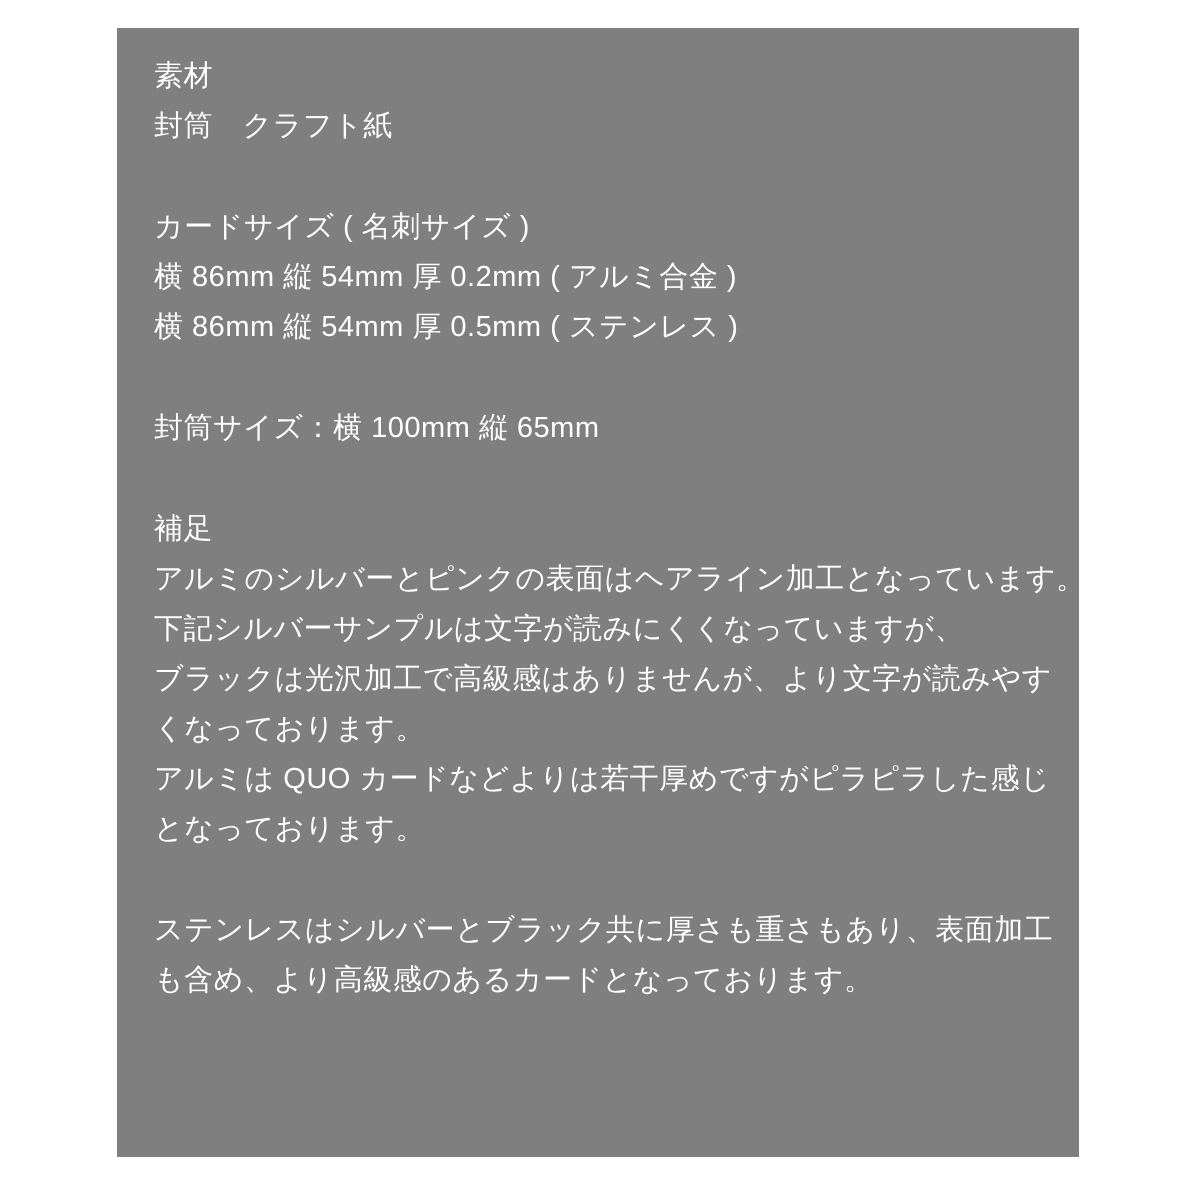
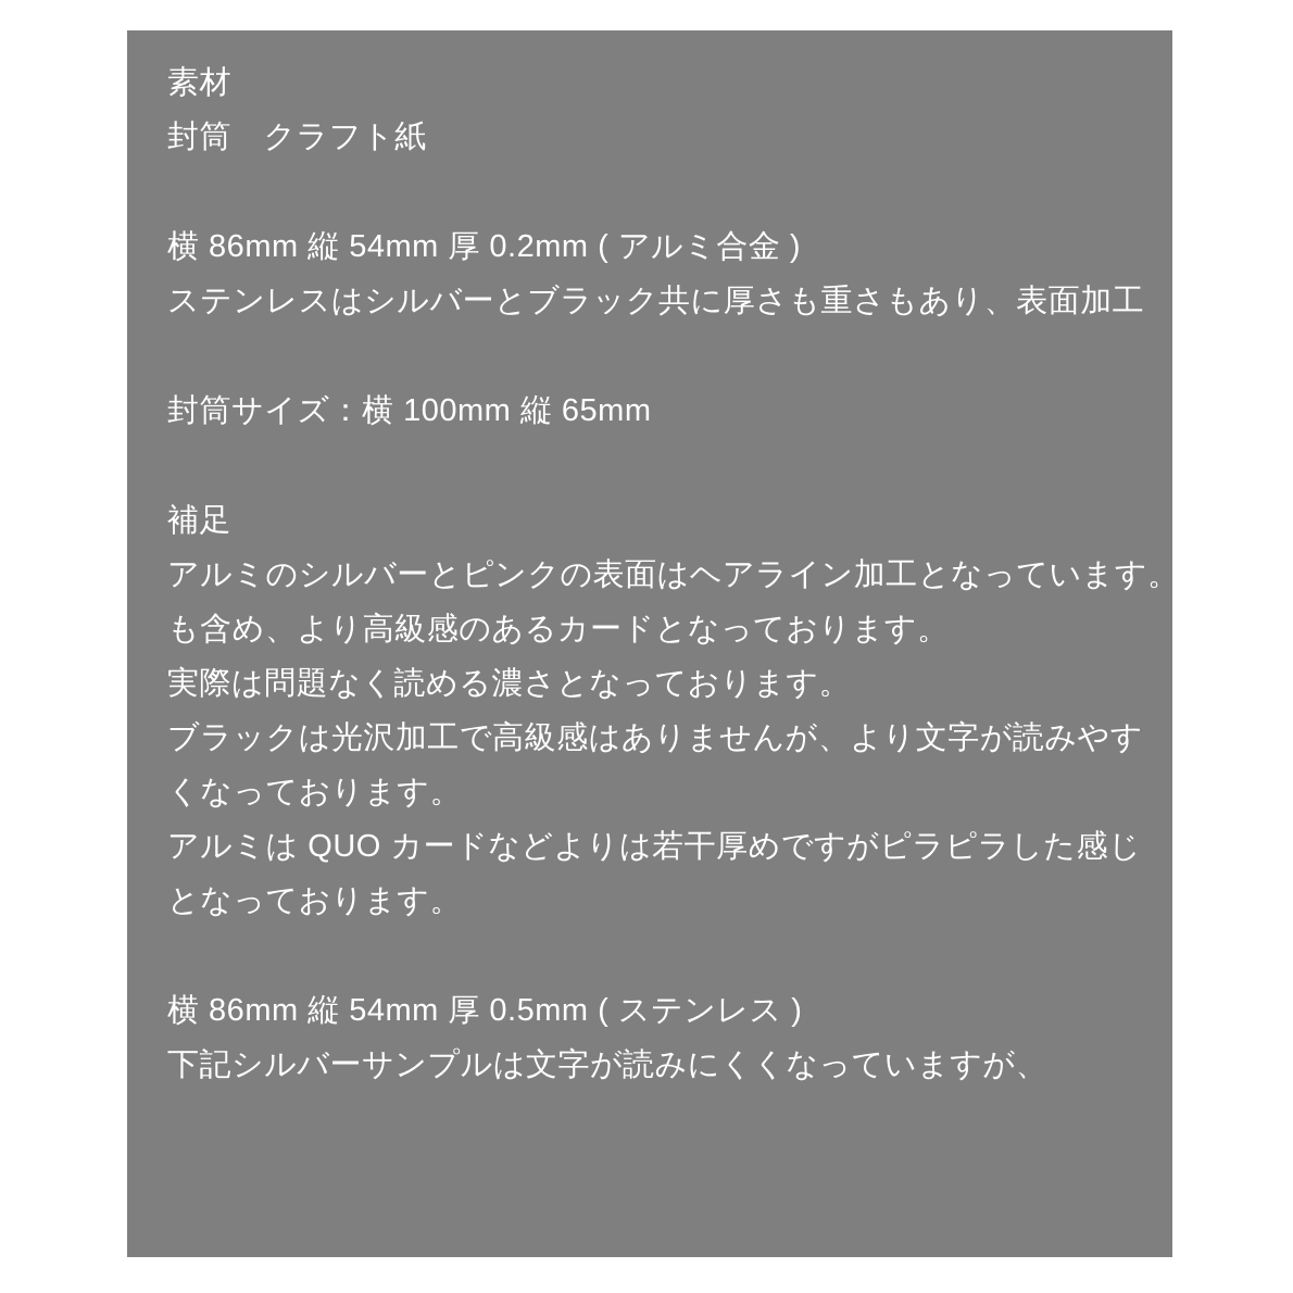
  素材
  封筒 クラフト紙
- カードサイズ ( 名刺サイズ )
  横 86mm 縦 54mm 厚 0.2mm ( アルミ合金 )
- 横 86mm 縦 54mm 厚 0.5mm ( ステンレス )
+ ステンレスはシルバーとブラック共に厚さも重さもあり、表面加工
  封筒サイズ：横 100mm 縦 65mm
  補足
  アルミのシルバーとピンクの表面はヘアライン加工となっています。
- 下記シルバーサンプルは文字が読みにくくなっていますが、
+ も含め、より高級感のあるカードとなっております。
+ 実際は問題なく読める濃さとなっております。
  ブラックは光沢加工で高級感はありませんが、より文字が読みやす
  くなっております。
  アルミは QUO カードなどよりは若干厚めですがピラピラした感じ
  となっております。
- ステンレスはシルバーとブラック共に厚さも重さもあり、表面加工
+ 横 86mm 縦 54mm 厚 0.5mm ( ステンレス )
- も含め、より高級感のあるカードとなっております。
+ 下記シルバーサンプルは文字が読みにくくなっていますが、
